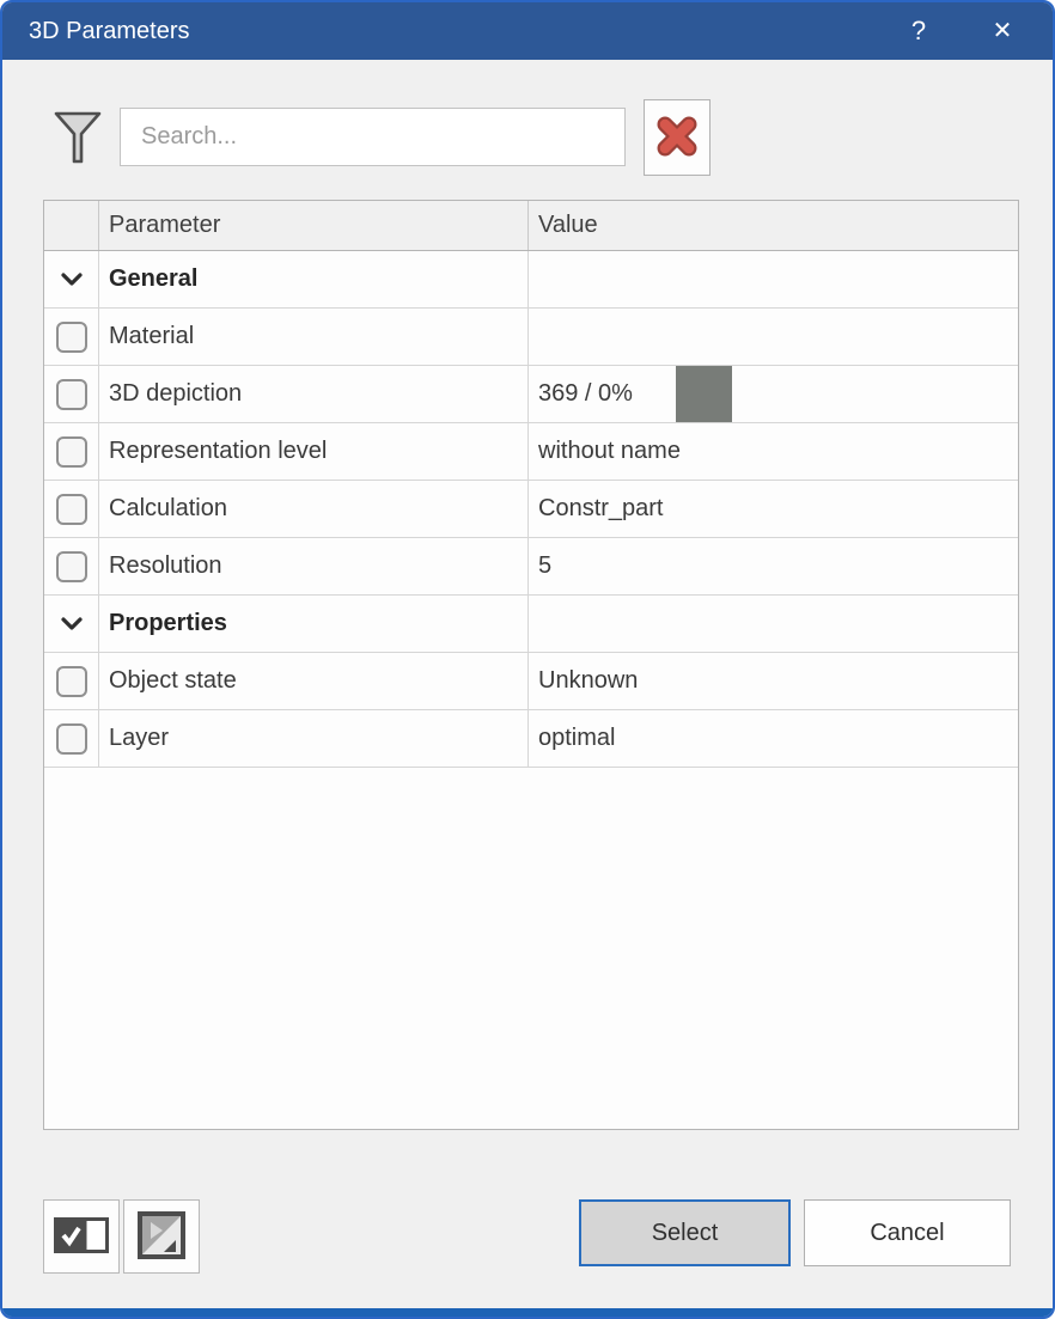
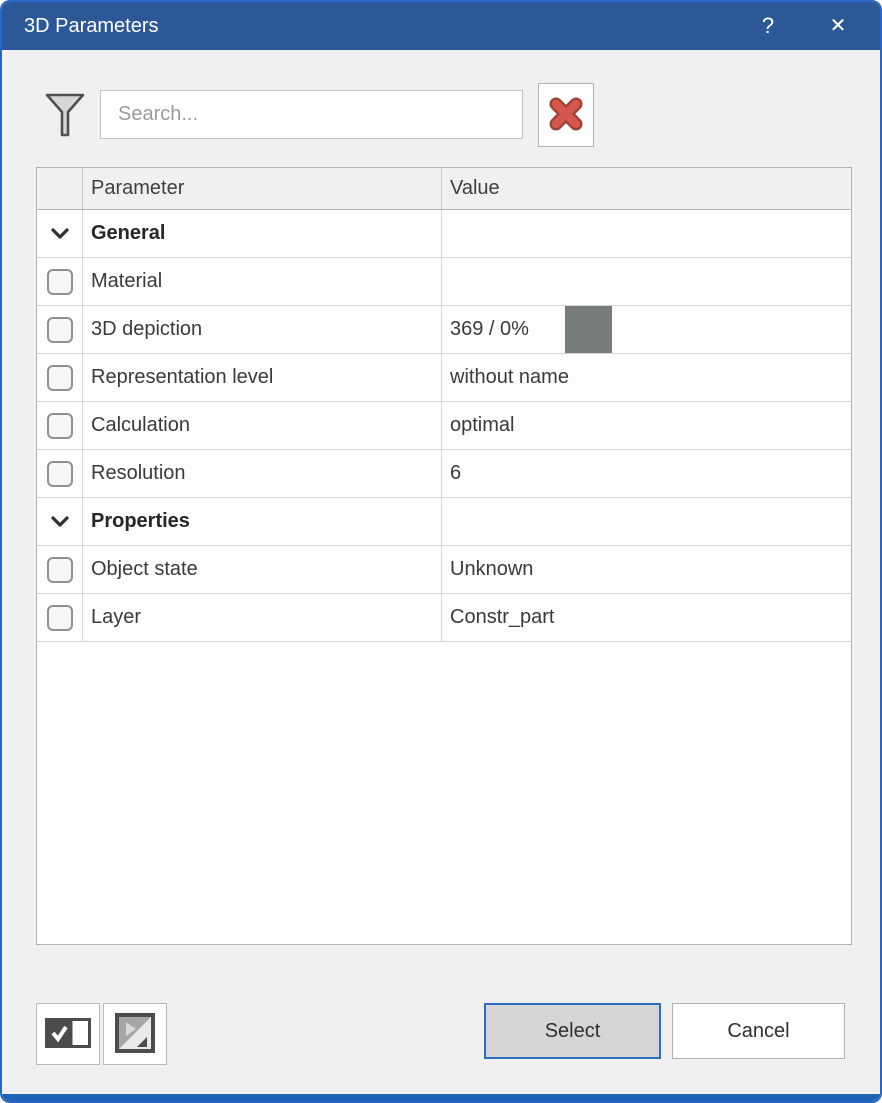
  3D Parameters
  ?
  ✕
  Search...
  Parameter
  Value
  General
  Material
  3D depiction
  369 / 0%
  Representation level
  without name
  Calculation
- Constr_part
+ optimal
  Resolution
- 5
+ 6
  Properties
  Object state
  Unknown
  Layer
- optimal
+ Constr_part
  Select
  Cancel
